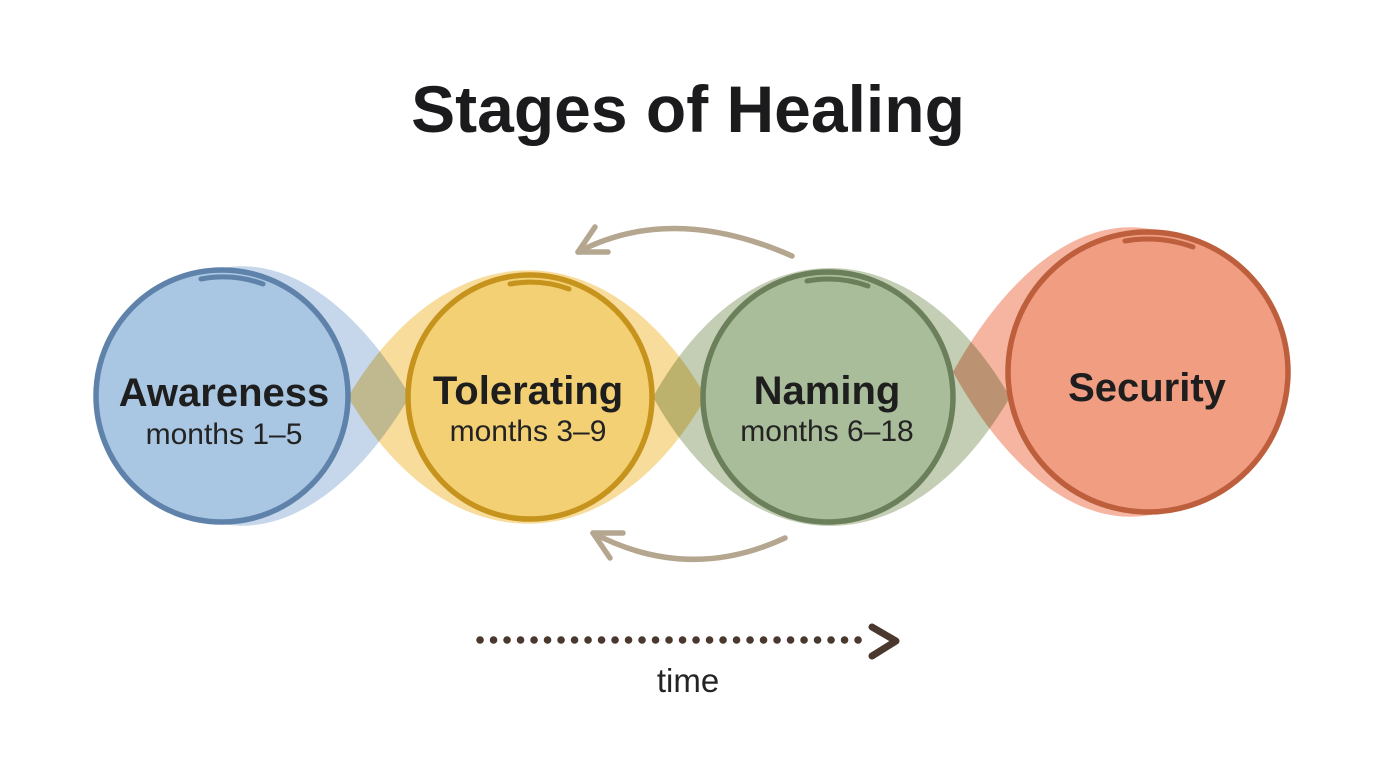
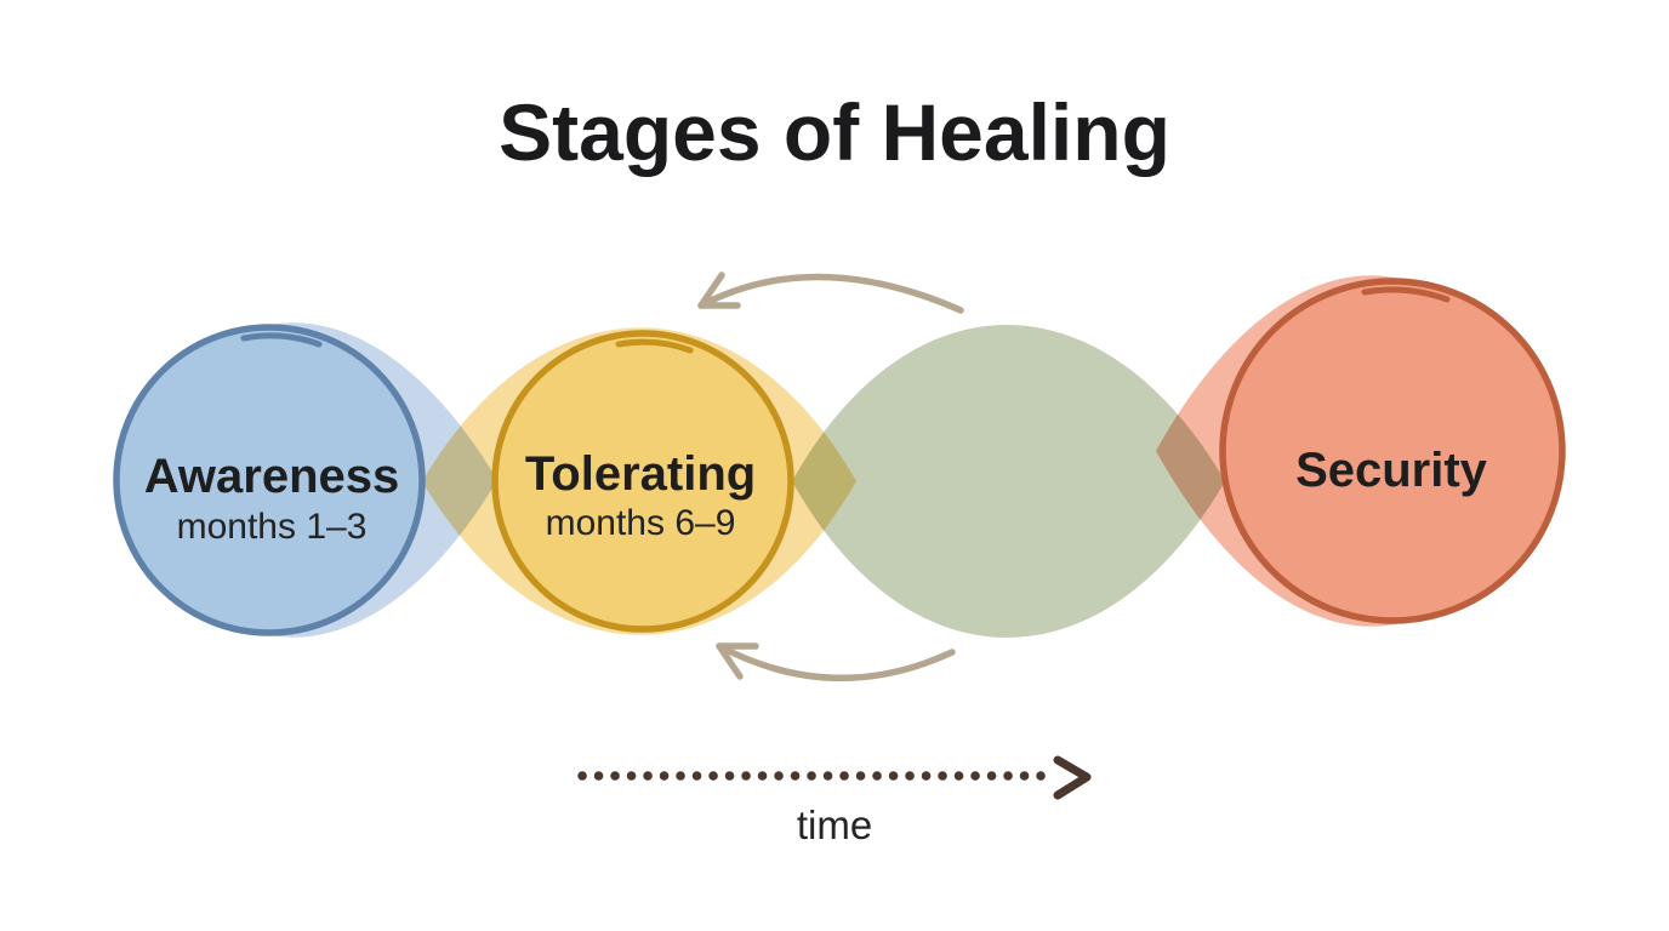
  Stages of Healing
  Awareness
- months 1–5
+ months 1–3
  Tolerating
- months 3–9
+ months 6–9
- Naming
- months 6–18
  Security
  time
